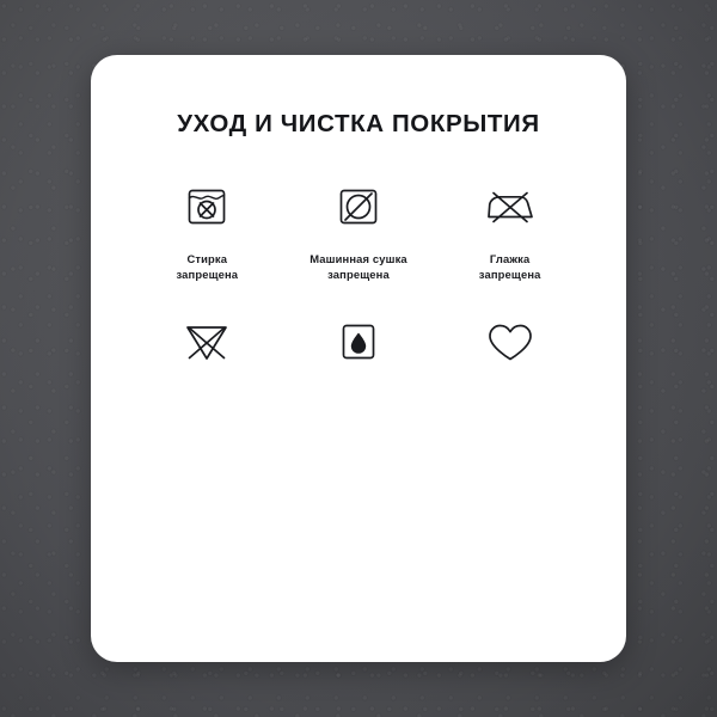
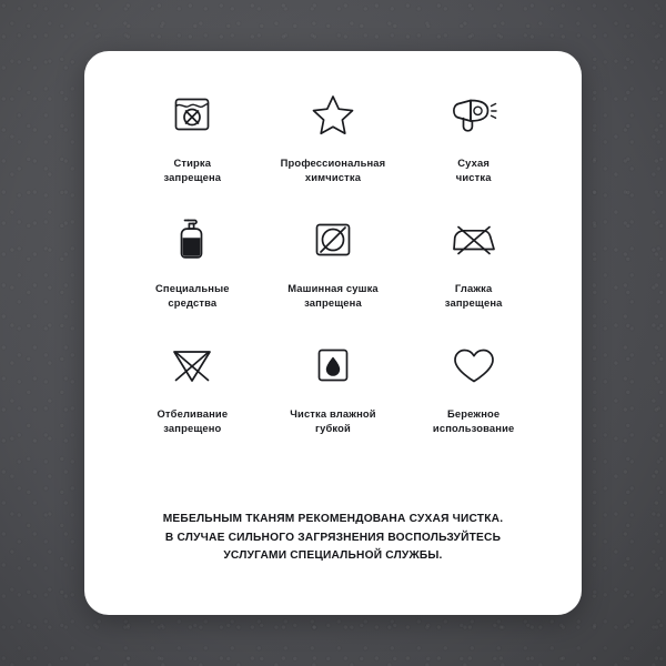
- УХОД И ЧИСТКА ПОКРЫТИЯ
  Стирка
  запрещена
+ Профессиональная
+ химчистка
+ Сухая
+ чистка
+ Специальные
+ средства
  Машинная сушка
  запрещена
  Глажка
  запрещена
+ Отбеливание
+ запрещено
+ Чистка влажной
+ губкой
+ Бережное
+ использование
+ МЕБЕЛЬНЫМ ТКАНЯМ РЕКОМЕНДОВАНА СУХАЯ ЧИСТКА.
+ В СЛУЧАЕ СИЛЬНОГО ЗАГРЯЗНЕНИЯ ВОСПОЛЬЗУЙТЕСЬ
+ УСЛУГАМИ СПЕЦИАЛЬНОЙ СЛУЖБЫ.
